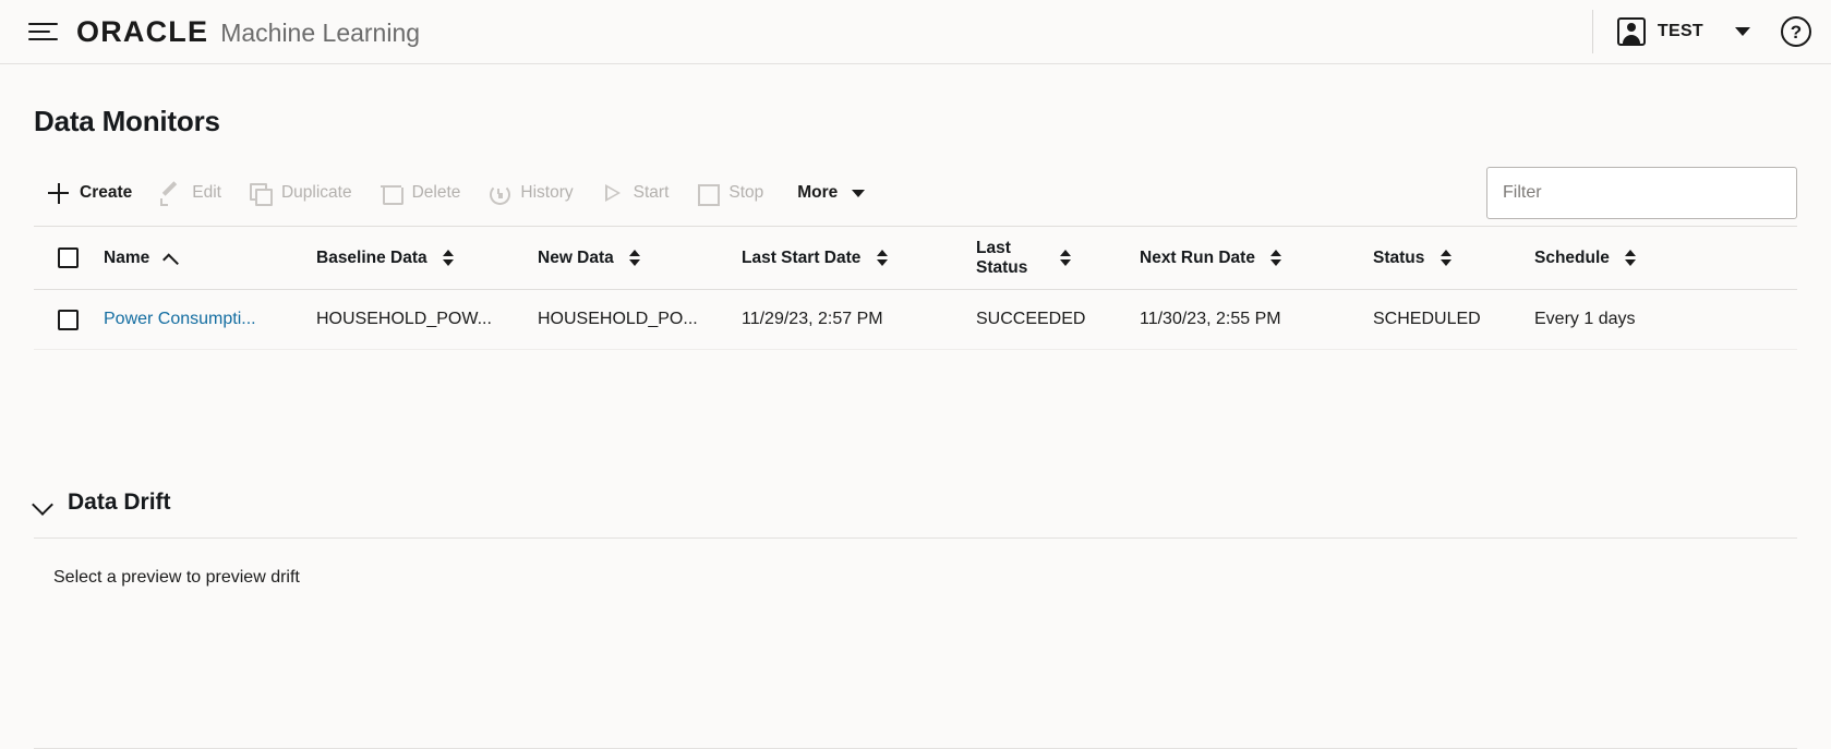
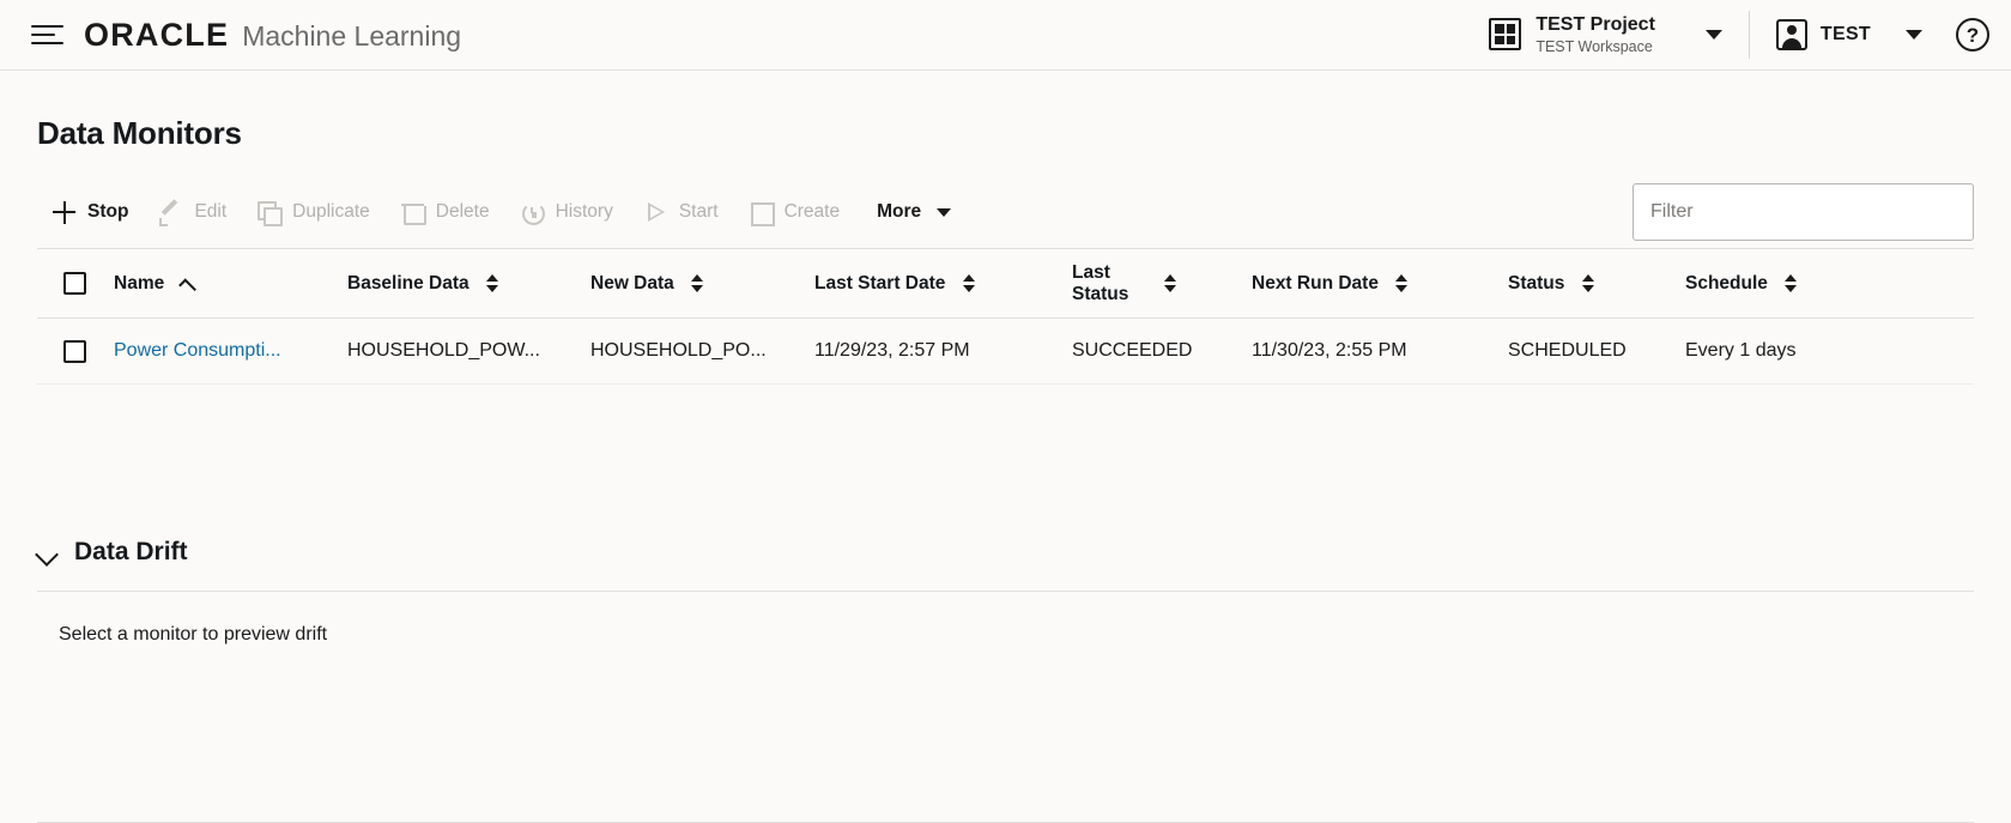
  ORACLE
  Machine Learning
+ TEST Project
+ TEST Workspace
  TEST
  ?
  Data Monitors
- Create
+ Stop
  Edit
  Duplicate
  Delete
  History
  Start
- Stop
+ Create
  More
  Filter
  	Name	Baseline Data	New Data	Last Start Date	Last Status	Next Run Date	Status	Schedule
  	Power Consumpti...	HOUSEHOLD_POW...	HOUSEHOLD_PO...	11/29/23, 2:57 PM	SUCCEEDED	11/30/23, 2:55 PM	SCHEDULED	Every 1 days
  Data Drift
- Select a preview to preview drift
+ Select a monitor to preview drift
